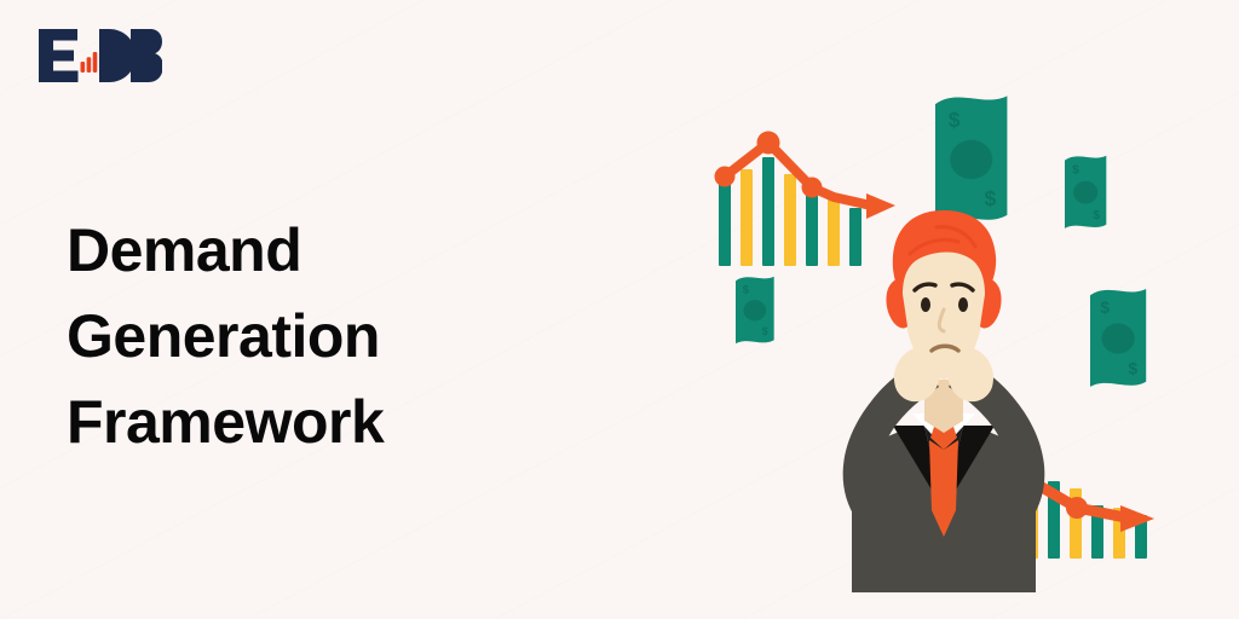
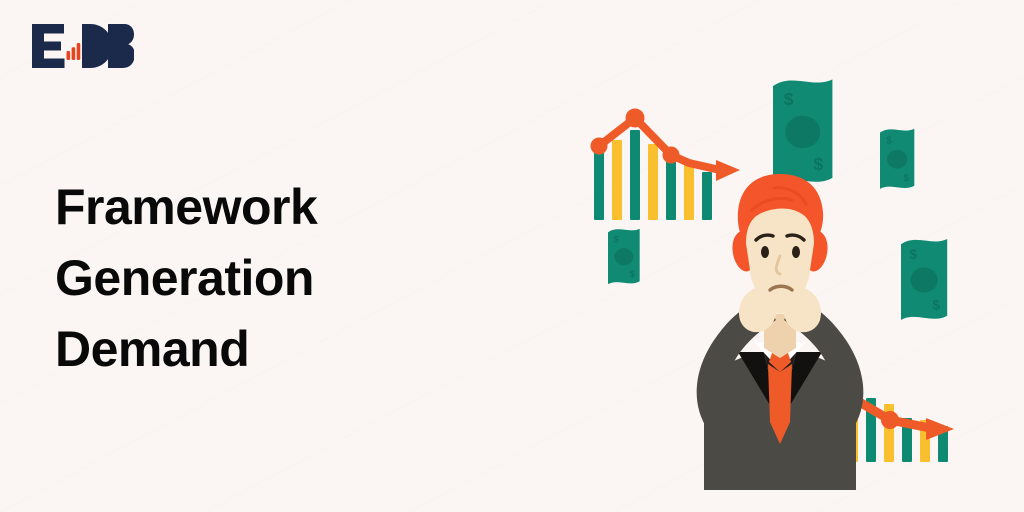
- Demand
+ Framework
  Generation
- Framework
+ Demand
